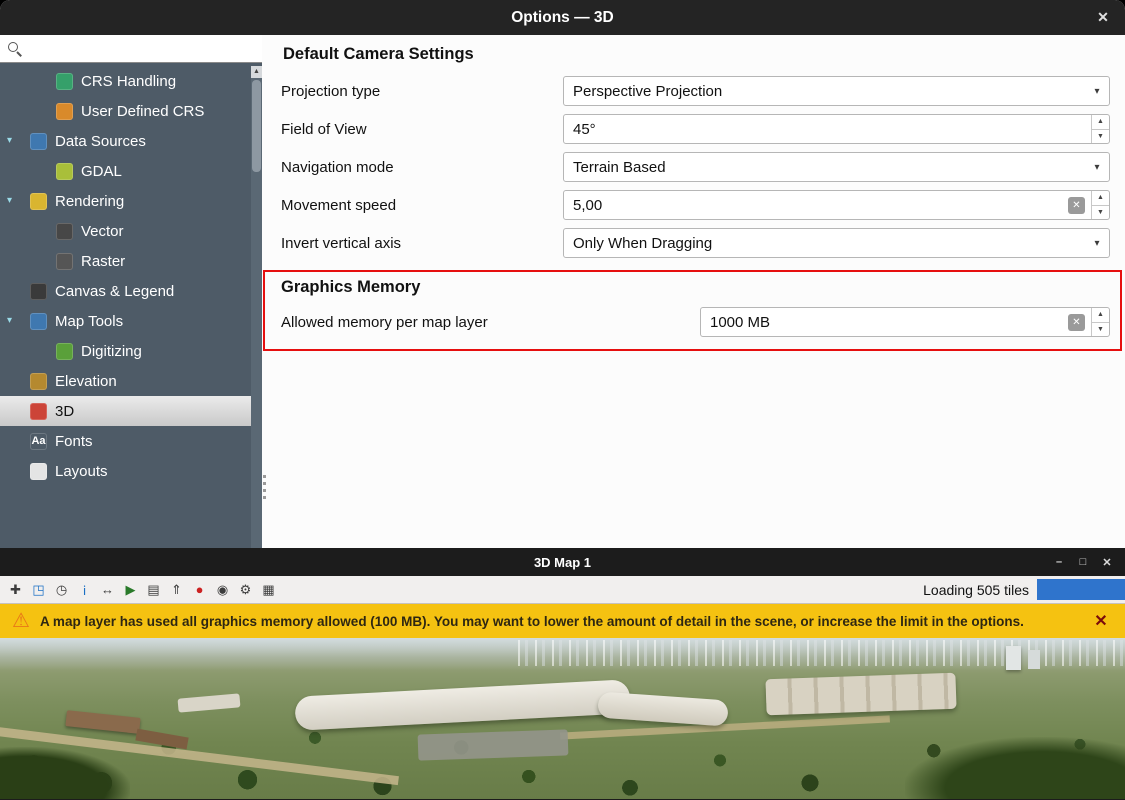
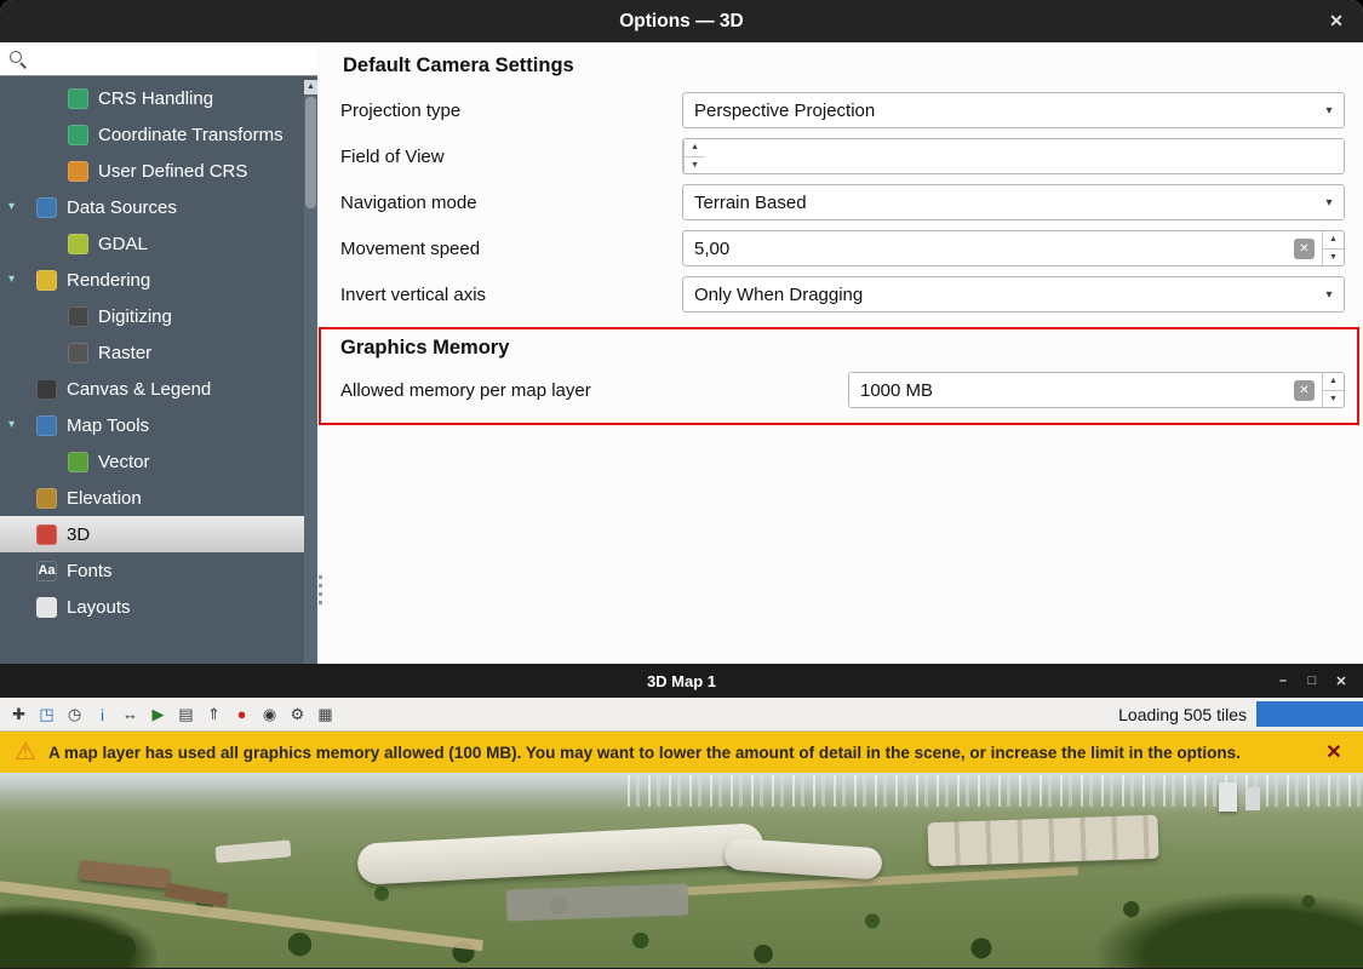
  Options — 3D
  ✕
  CRS Handling
+ Coordinate Transforms
  User Defined CRS
  ▾
  Data Sources
  GDAL
  ▾
  Rendering
- Vector
+ Digitizing
  Raster
  Canvas & Legend
  ▾
  Map Tools
- Digitizing
+ Vector
  Elevation
  3D
  Aa
  Fonts
  Layouts
  Default Camera Settings
  Projection type
  Perspective Projection
  ▾
  Field of View
- 45°
  Navigation mode
  Terrain Based
  ▾
  Movement speed
  5,00
  ✕
  Invert vertical axis
  Only When Dragging
  ▾
  Graphics Memory
  Allowed memory per map layer
  1000 MB
  ✕
  3D Map 1
  –
  □
  ✕
  ✚
  ◳
  ◷
  ℹ
  ↔
  ▶
  ▤
  ⇑
  ●
  ◉
  ⚙
  ▦
  Loading 505 tiles
  ⚠
  A map layer has used all graphics memory allowed (100 MB). You may want to lower the amount of detail in the scene, or increase the limit in the options.
  ✕
